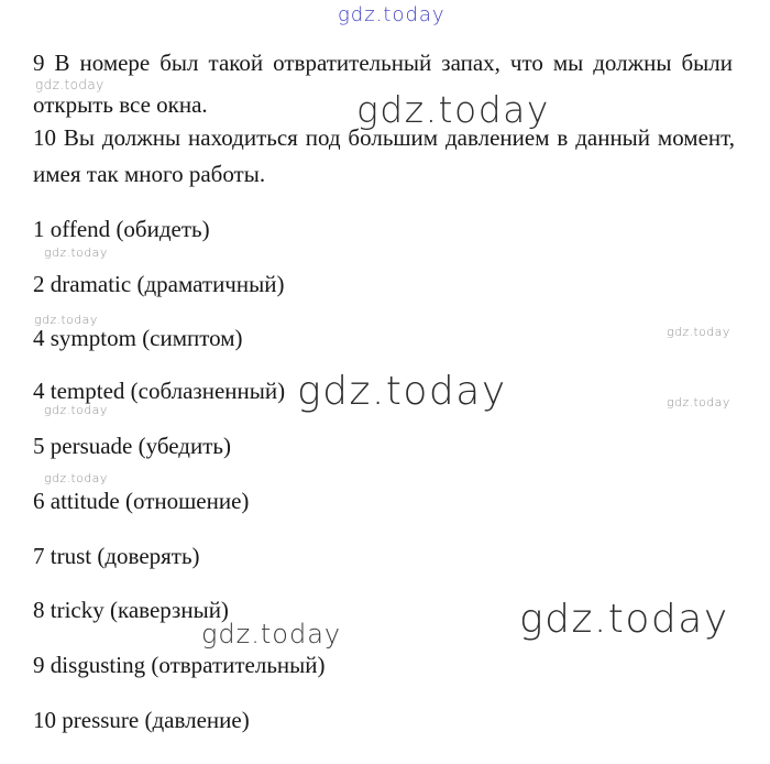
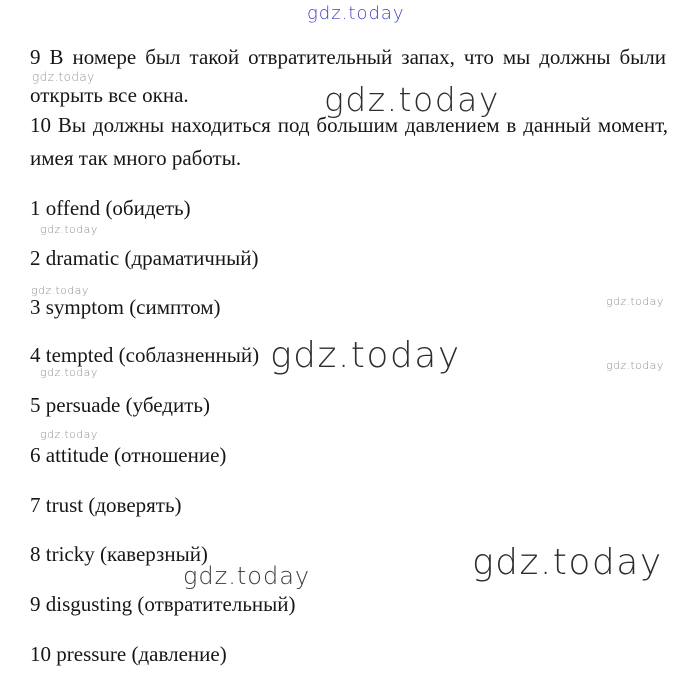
  gdz.today
  9 В номере был такой отвратительный запах, что мы должны были
  gdz.today
  открыть все окна.
  gdz.today
  10 Вы должны находиться под большим давлением в данный момент,
  имея так много работы.
  1 offend (обидеть)
  gdz.today
  2 dramatic (драматичный)
  gdz.today
- 4 symptom (симптом)
+ 3 symptom (симптом)
  gdz.today
  4 tempted (соблазненный)
  gdz.today
  gdz.today
  gdz.today
  5 persuade (убедить)
  gdz.today
  6 attitude (отношение)
  7 trust (доверять)
  8 tricky (каверзный)
  gdz.today
  gdz.today
  9 disgusting (отвратительный)
  10 pressure (давление)
